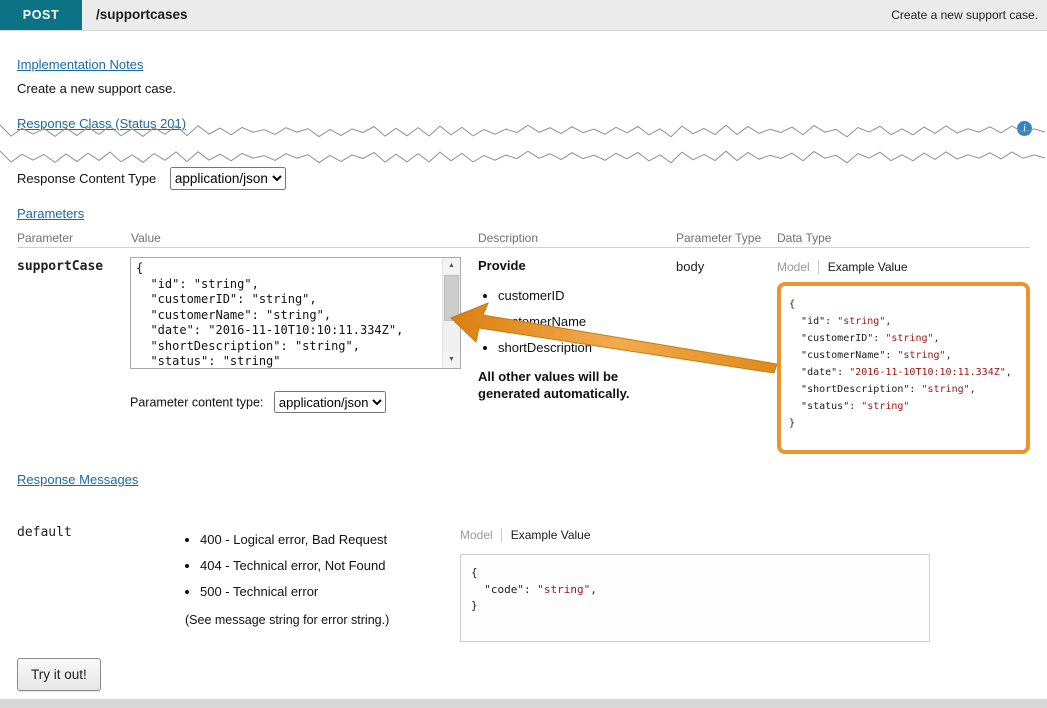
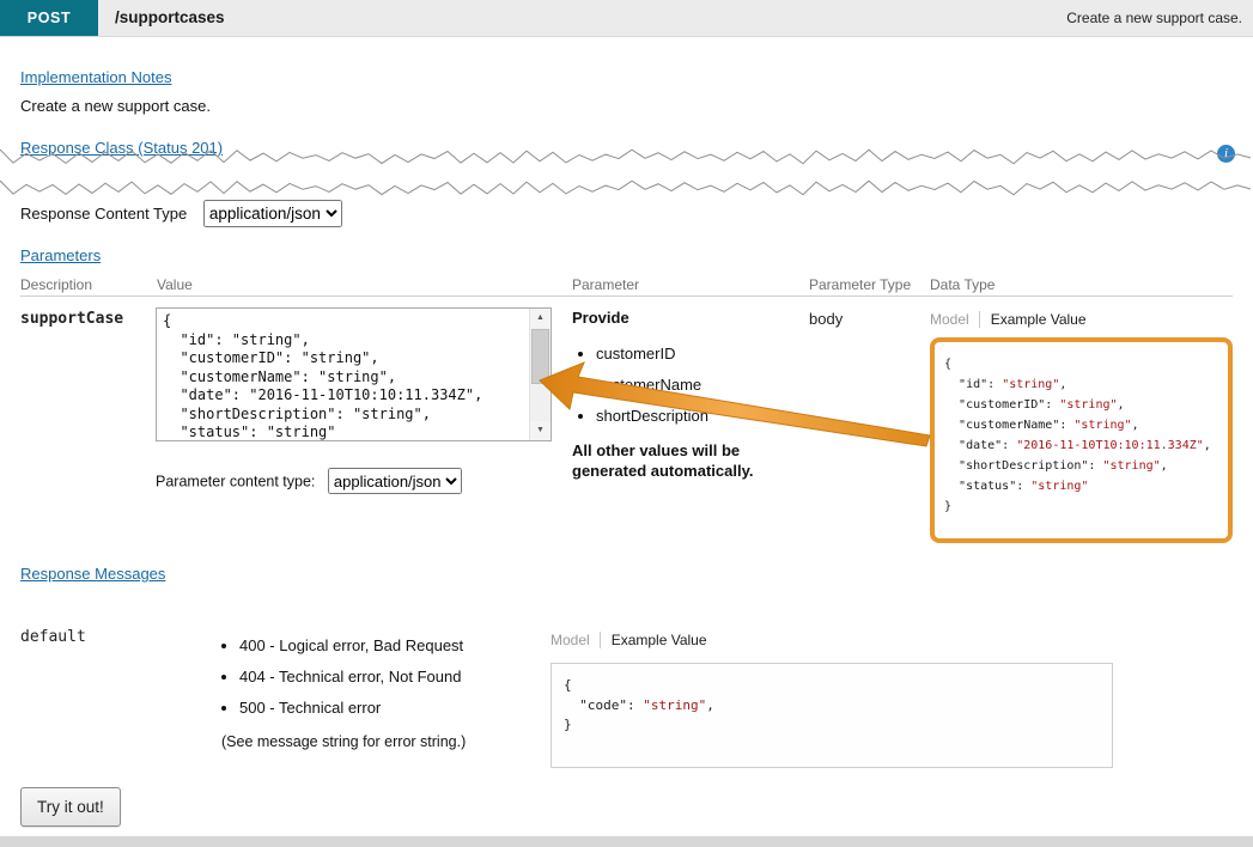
  POST
  /supportcases
  Create a new support case.
  Implementation Notes
  Create a new support case.
  Response Class (Status 201)
  i
  Response Content Type application/json
  Parameters
- Parameter
+ Description
  Value
- Description
+ Parameter
  Parameter Type
  Data Type
  supportCase
  {
  "id": "string",
  "customerID": "string",
  "customerName": "string",
  "date": "2016-11-10T10:10:11.334Z",
  "shortDescription": "string",
  Parameter content type: application/json
  Provide
  customerID
  shortDescription
  All other values will be generated automatically.
  body
  Model Example Value
  {
  "id": "string",
  "customerID": "string",
  "customerName": "string",
  "date": "2016-11-10T10:10:11.334Z",
  "shortDescription": "string",
  "status": "string"
  }
  Response Messages
  default
  400 - Logical error, Bad Request
  404 - Technical error, Not Found
  500 - Technical error
  (See message string for error string.)
  Model Example Value
  {
  "code": "string",
  }
  Try it out!
